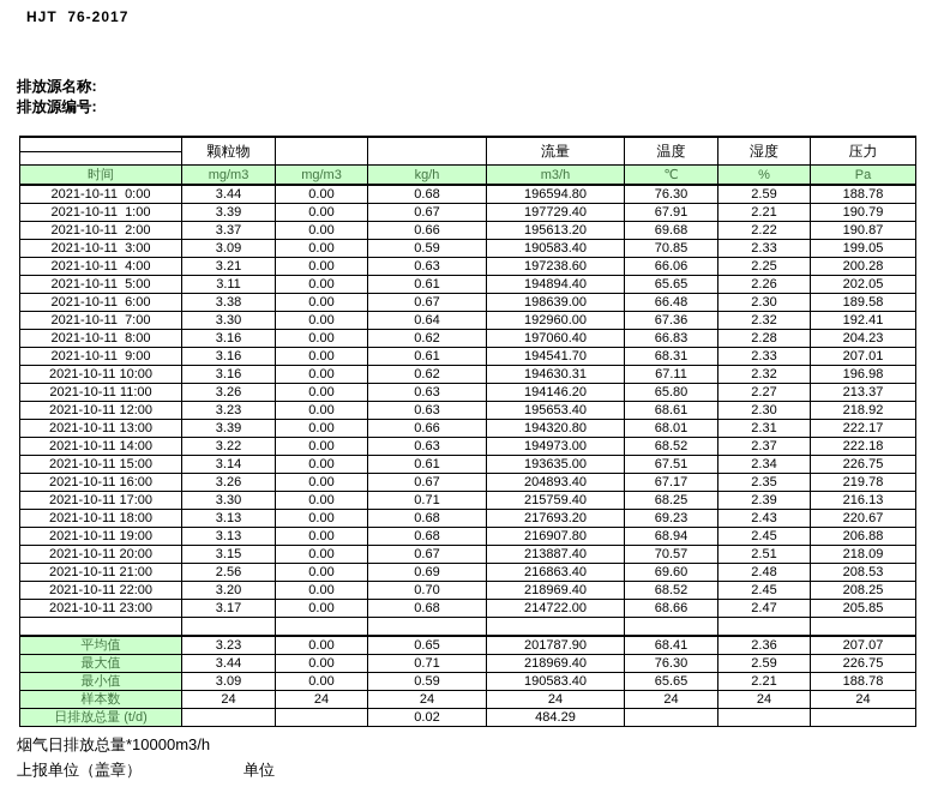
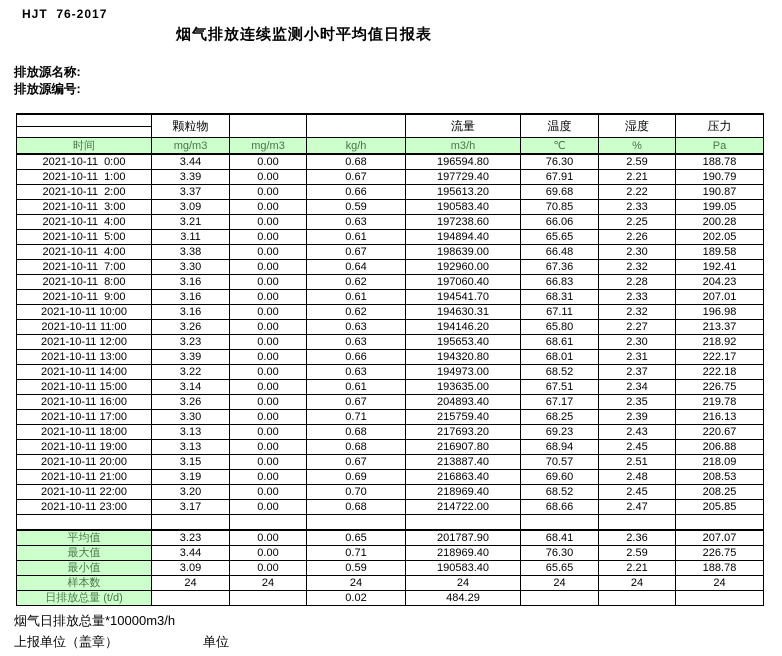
  HJT 76-2017
+ 烟气排放连续监测小时平均值日报表
  排放源名称:
  排放源编号:
  	颗粒物			流量	温度	湿度	压力
  时间	mg/m3	mg/m3	kg/h	m3/h	℃	%	Pa
  2021-10-11 0:00	3.44	0.00	0.68	196594.80	76.30	2.59	188.78
  2021-10-11 1:00	3.39	0.00	0.67	197729.40	67.91	2.21	190.79
  2021-10-11 2:00	3.37	0.00	0.66	195613.20	69.68	2.22	190.87
  2021-10-11 3:00	3.09	0.00	0.59	190583.40	70.85	2.33	199.05
  2021-10-11 4:00	3.21	0.00	0.63	197238.60	66.06	2.25	200.28
  2021-10-11 5:00	3.11	0.00	0.61	194894.40	65.65	2.26	202.05
- 2021-10-11 6:00	3.38	0.00	0.67	198639.00	66.48	2.30	189.58
+ 2021-10-11 4:00	3.38	0.00	0.67	198639.00	66.48	2.30	189.58
  2021-10-11 7:00	3.30	0.00	0.64	192960.00	67.36	2.32	192.41
  2021-10-11 8:00	3.16	0.00	0.62	197060.40	66.83	2.28	204.23
  2021-10-11 9:00	3.16	0.00	0.61	194541.70	68.31	2.33	207.01
  2021-10-11 10:00	3.16	0.00	0.62	194630.31	67.11	2.32	196.98
  2021-10-11 11:00	3.26	0.00	0.63	194146.20	65.80	2.27	213.37
  2021-10-11 12:00	3.23	0.00	0.63	195653.40	68.61	2.30	218.92
  2021-10-11 13:00	3.39	0.00	0.66	194320.80	68.01	2.31	222.17
  2021-10-11 14:00	3.22	0.00	0.63	194973.00	68.52	2.37	222.18
  2021-10-11 15:00	3.14	0.00	0.61	193635.00	67.51	2.34	226.75
  2021-10-11 16:00	3.26	0.00	0.67	204893.40	67.17	2.35	219.78
  2021-10-11 17:00	3.30	0.00	0.71	215759.40	68.25	2.39	216.13
  2021-10-11 18:00	3.13	0.00	0.68	217693.20	69.23	2.43	220.67
  2021-10-11 19:00	3.13	0.00	0.68	216907.80	68.94	2.45	206.88
  2021-10-11 20:00	3.15	0.00	0.67	213887.40	70.57	2.51	218.09
- 2021-10-11 21:00	2.56	0.00	0.69	216863.40	69.60	2.48	208.53
+ 2021-10-11 21:00	3.19	0.00	0.69	216863.40	69.60	2.48	208.53
  2021-10-11 22:00	3.20	0.00	0.70	218969.40	68.52	2.45	208.25
  2021-10-11 23:00	3.17	0.00	0.68	214722.00	68.66	2.47	205.85
  平均值	3.23	0.00	0.65	201787.90	68.41	2.36	207.07
  最大值	3.44	0.00	0.71	218969.40	76.30	2.59	226.75
  最小值	3.09	0.00	0.59	190583.40	65.65	2.21	188.78
  样本数	24	24	24	24	24	24	24
  日排放总量 (t/d)			0.02	484.29
  烟气日排放总量*10000m3/h
  上报单位（盖章）
  单位
